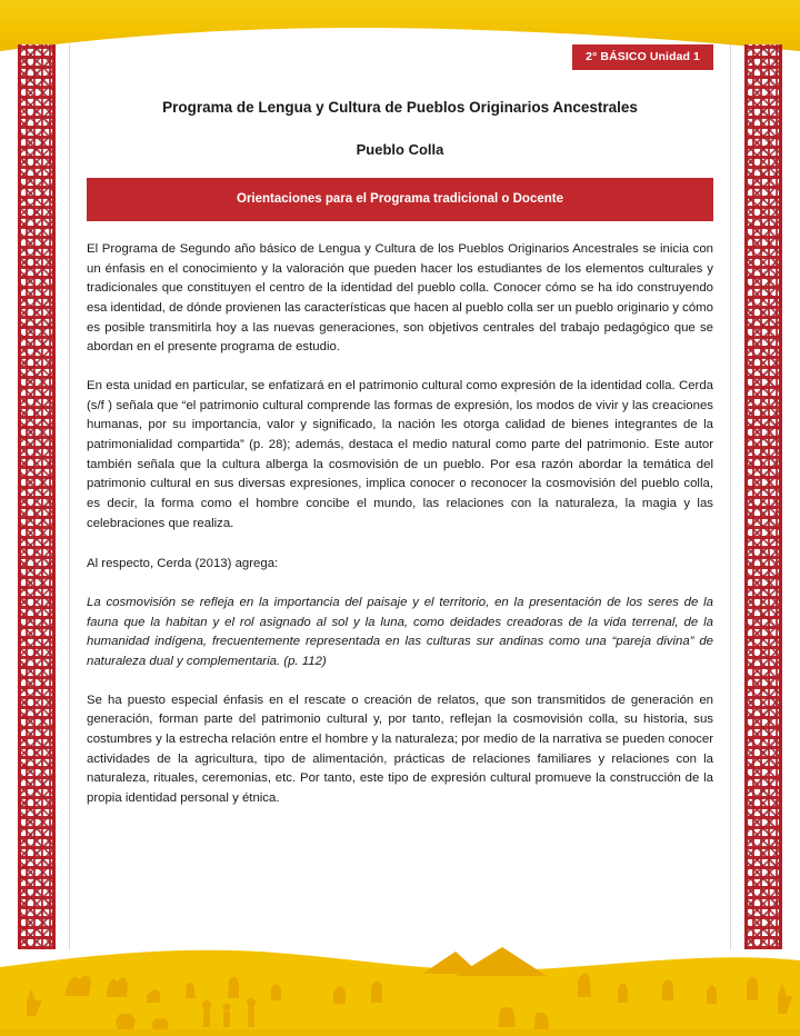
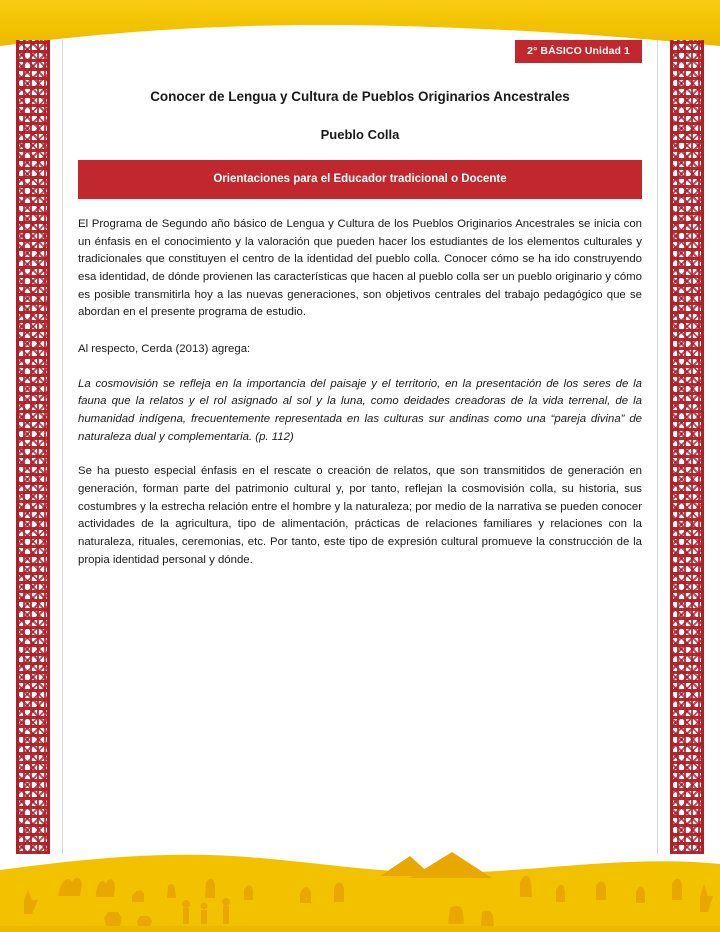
  2° BÁSICO Unidad 1
- Programa de Lengua y Cultura de Pueblos Originarios Ancestrales
+ Conocer de Lengua y Cultura de Pueblos Originarios Ancestrales
  Pueblo Colla
- Orientaciones para el Programa tradicional o Docente
+ Orientaciones para el Educador tradicional o Docente
  El Programa de Segundo año básico de Lengua y Cultura de los Pueblos Originarios Ancestrales se inicia con un énfasis en el conocimiento y la valoración que pueden hacer los estudiantes de los elementos culturales y tradicionales que constituyen el centro de la identidad del pueblo colla. Conocer cómo se ha ido construyendo esa identidad, de dónde provienen las características que hacen al pueblo colla ser un pueblo originario y cómo es posible transmitirla hoy a las nuevas generaciones, son objetivos centrales del trabajo pedagógico que se abordan en el presente programa de estudio.
- En esta unidad en particular, se enfatizará en el patrimonio cultural como expresión de la identidad colla. Cerda (s/f ) señala que “el patrimonio cultural comprende las formas de expresión, los modos de vivir y las creaciones humanas, por su importancia, valor y significado, la nación les otorga calidad de bienes integrantes de la patrimonialidad compartida” (p. 28); además, destaca el medio natural como parte del patrimonio. Este autor también señala que la cultura alberga la cosmovisión de un pueblo. Por esa razón abordar la temática del patrimonio cultural en sus diversas expresiones, implica conocer o reconocer la cosmovisión del pueblo colla, es decir, la forma como el hombre concibe el mundo, las relaciones con la naturaleza, la magia y las celebraciones que realiza.
  Al respecto, Cerda (2013) agrega:
- La cosmovisión se refleja en la importancia del paisaje y el territorio, en la presentación de los seres de la fauna que la habitan y el rol asignado al sol y la luna, como deidades creadoras de la vida terrenal, de la humanidad indígena, frecuentemente representada en las culturas sur andinas como una “pareja divina” de naturaleza dual y complementaria. (p. 112)
+ La cosmovisión se refleja en la importancia del paisaje y el territorio, en la presentación de los seres de la fauna que la relatos y el rol asignado al sol y la luna, como deidades creadoras de la vida terrenal, de la humanidad indígena, frecuentemente representada en las culturas sur andinas como una “pareja divina” de naturaleza dual y complementaria. (p. 112)
- Se ha puesto especial énfasis en el rescate o creación de relatos, que son transmitidos de generación en generación, forman parte del patrimonio cultural y, por tanto, reflejan la cosmovisión colla, su historia, sus costumbres y la estrecha relación entre el hombre y la naturaleza; por medio de la narrativa se pueden conocer actividades de la agricultura, tipo de alimentación, prácticas de relaciones familiares y relaciones con la naturaleza, rituales, ceremonias, etc. Por tanto, este tipo de expresión cultural promueve la construcción de la propia identidad personal y étnica.
+ Se ha puesto especial énfasis en el rescate o creación de relatos, que son transmitidos de generación en generación, forman parte del patrimonio cultural y, por tanto, reflejan la cosmovisión colla, su historia, sus costumbres y la estrecha relación entre el hombre y la naturaleza; por medio de la narrativa se pueden conocer actividades de la agricultura, tipo de alimentación, prácticas de relaciones familiares y relaciones con la naturaleza, rituales, ceremonias, etc. Por tanto, este tipo de expresión cultural promueve la construcción de la propia identidad personal y dónde.
